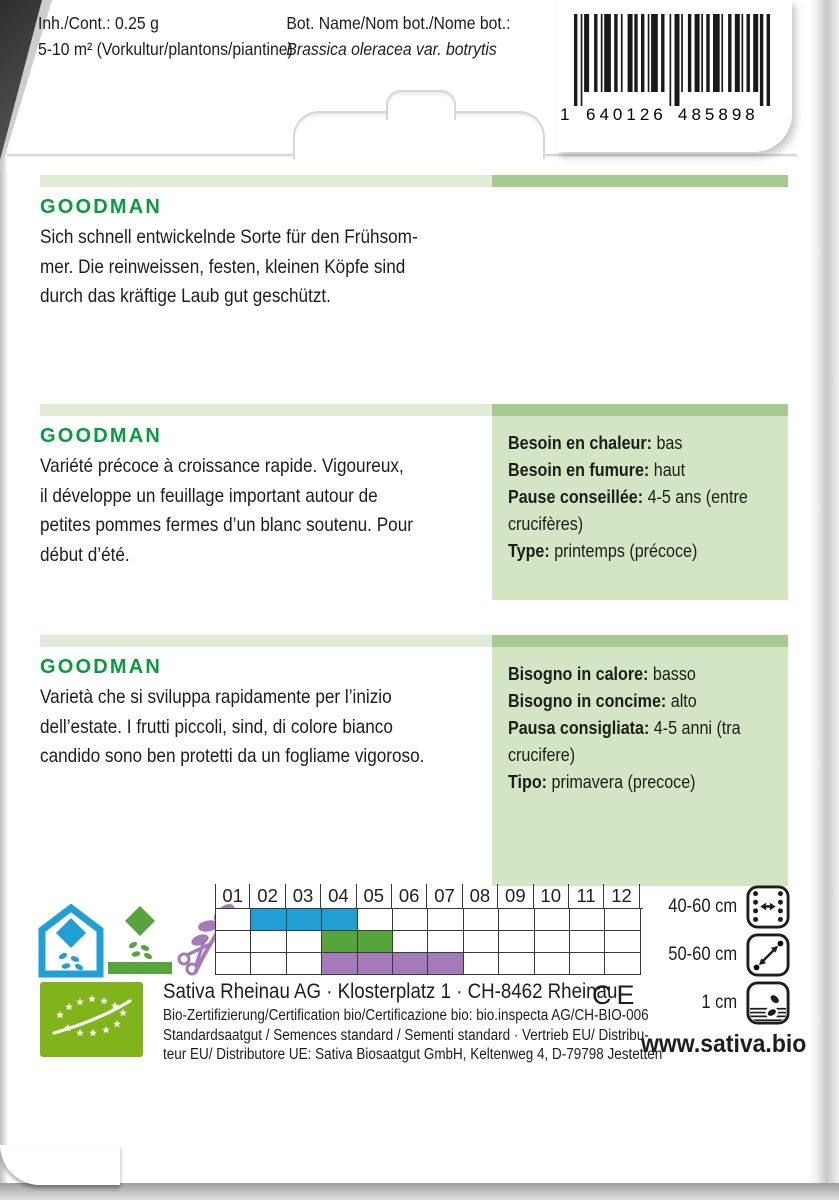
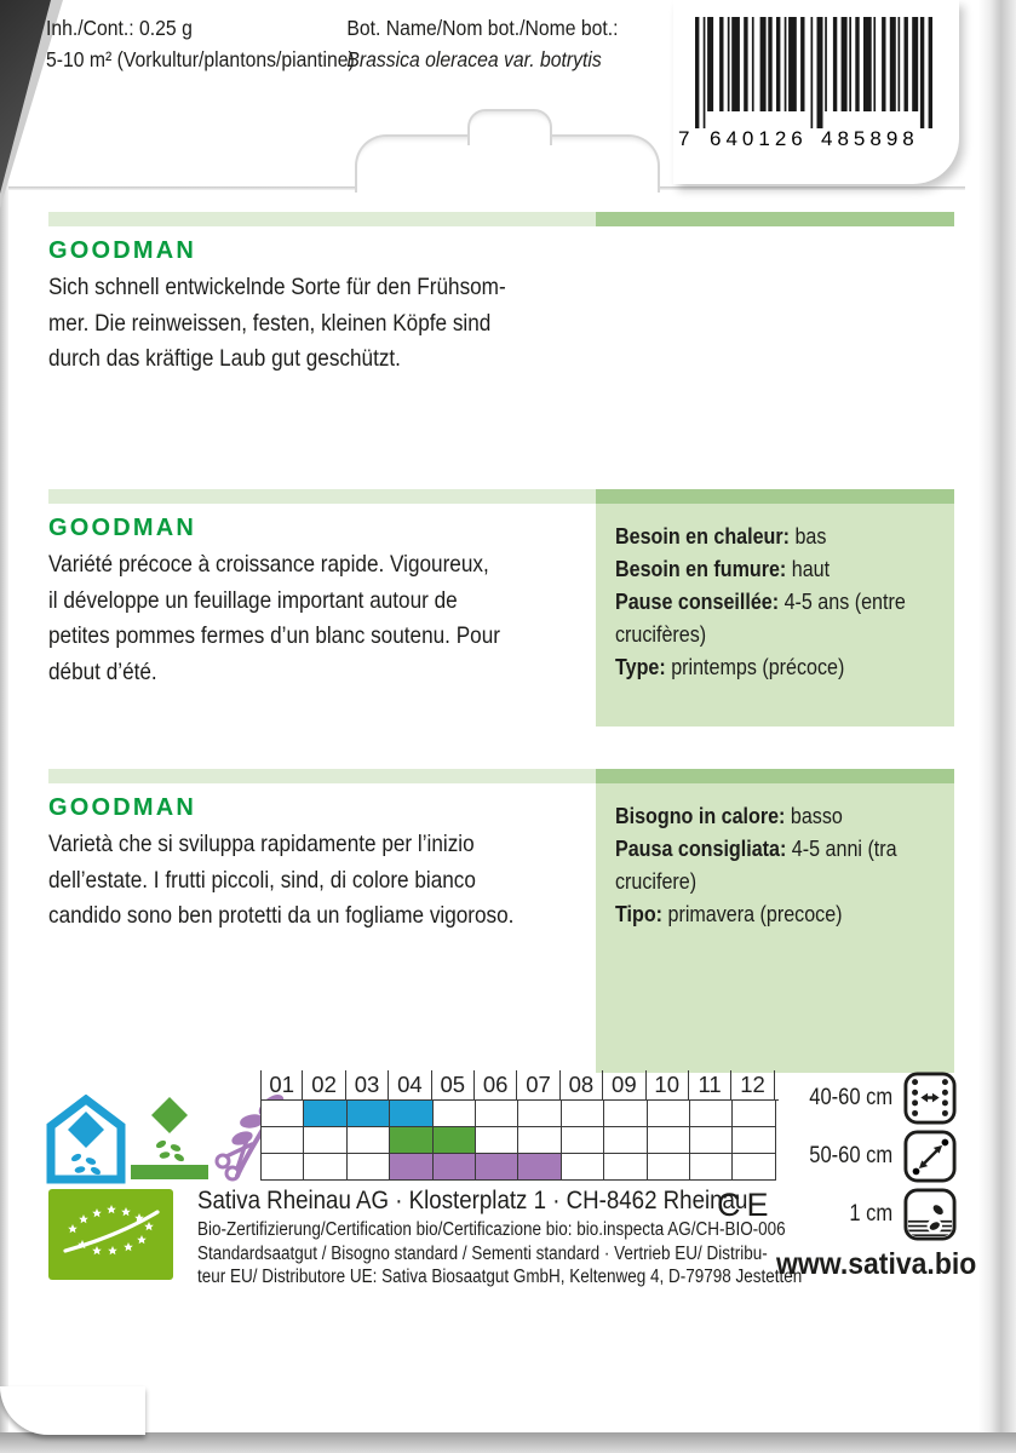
  Inh./Cont.: 0.25 g
  5-10 m² (Vorkultur/plantons/piantine)
  Bot. Name/Nom bot./Nome bot.:
  Brassica oleracea var. botrytis
- 1
+ 7
  640126
  485898
  GOODMAN
  Sich schnell entwickelnde Sorte für den Frühsom-
  mer. Die reinweissen, festen, kleinen Köpfe sind
  durch das kräftige Laub gut geschützt.
  GOODMAN
  Variété précoce à croissance rapide. Vigoureux,
  il développe un feuillage important autour de
  petites pommes fermes d’un blanc soutenu. Pour
  début d’été.
  Besoin en chaleur: bas
  Besoin en fumure: haut
  Pause conseillée: 4-5 ans (entre crucifères)
  Type: printemps (précoce)
  GOODMAN
  Varietà che si sviluppa rapidamente per l’inizio
  dell’estate. I frutti piccoli, sind, di colore bianco
  candido sono ben protetti da un fogliame vigoroso.
  Bisogno in calore: basso
- Bisogno in concime: alto
  Pausa consigliata: 4-5 anni (tra crucifere)
  Tipo: primavera (precoce)
  01
  02
  03
  04
  05
  06
  07
  08
  09
  10
  11
  12
  40-60 cm
  50-60 cm
  1 cm
  www.sativa.bio
  Sativa Rheinau AG · Klosterplatz 1 · CH-8462 Rheinau
  CE
  Bio-Zertifizierung/Certification bio/Certificazione bio: bio.inspecta AG/CH-BIO-006
- Standardsaatgut / Semences standard / Sementi standard · Vertrieb EU/ Distribu-
+ Standardsaatgut / Bisogno standard / Sementi standard · Vertrieb EU/ Distribu-
  teur EU/ Distributore UE: Sativa Biosaatgut GmbH, Keltenweg 4, D-79798 Jestetten
